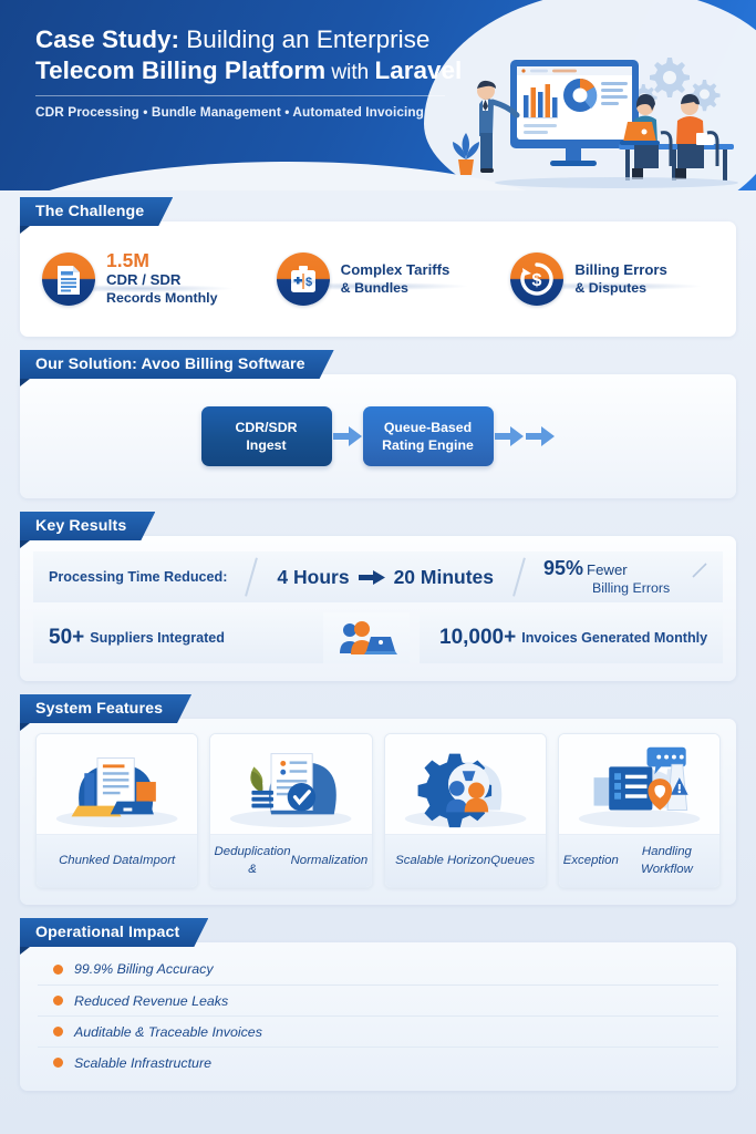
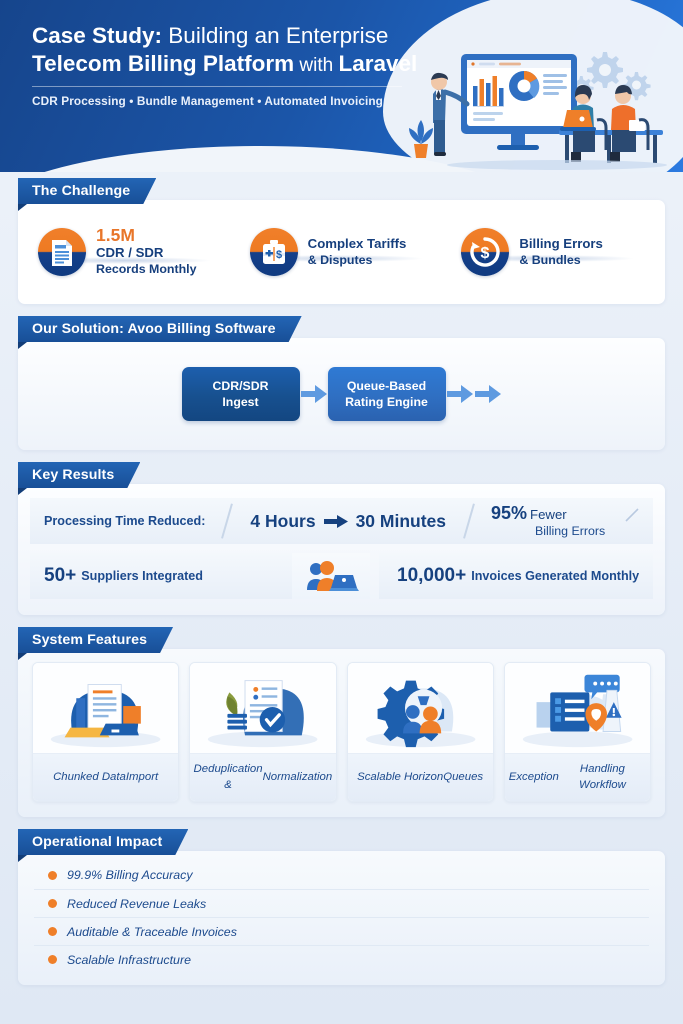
  Case Study: Building an Enterprise
  Telecom Billing Platform with Laravel
  CDR Processing • Bundle Management • Automated Invoicing
  The Challenge
  1.5M
  CDR / SDR
  Records Monthly
  $
  Complex Tariffs
- & Bundles
+ & Disputes
  $
  Billing Errors
- & Disputes
+ & Bundles
  Our Solution: Avoo Billing Software
  CDR/SDR
  Ingest
  Queue-Based
  Rating Engine
  Key Results
  Processing Time Reduced:
  4 Hours
- 20 Minutes
+ 30 Minutes
  95% Fewer
  Billing Errors
  50+
  Suppliers Integrated
  10,000+
  Invoices Generated Monthly
  System Features
  Chunked Data
  Import
  Deduplication &
  Normalization
  Scalable Horizon
  Queues
  Exception
  Handling Workflow
  Operational Impact
  99.9% Billing Accuracy
  Reduced Revenue Leaks
  Auditable & Traceable Invoices
  Scalable Infrastructure
